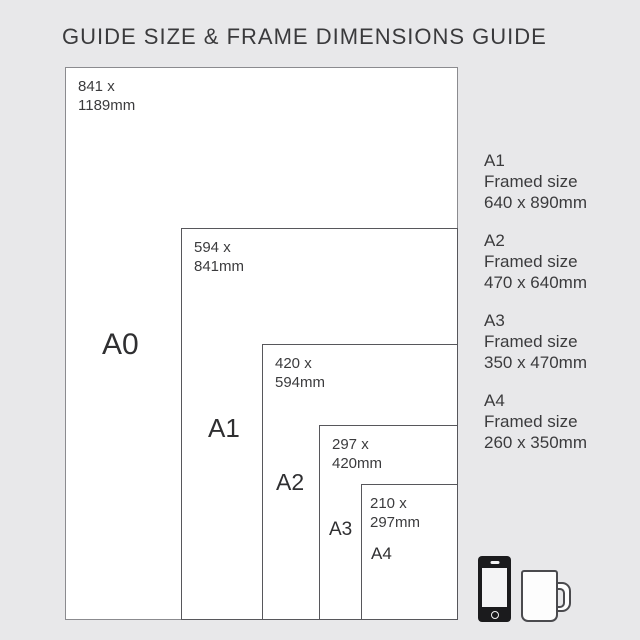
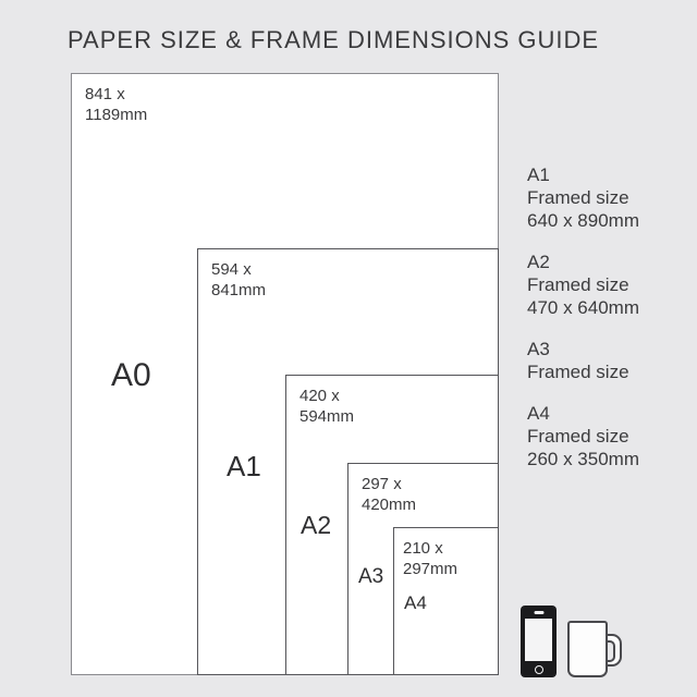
- GUIDE SIZE & FRAME DIMENSIONS GUIDE
+ PAPER SIZE & FRAME DIMENSIONS GUIDE
  841 x
  1189mm
  A0
  594 x
  841mm
  A1
  420 x
  594mm
  A2
  297 x
  420mm
  A3
  210 x
  297mm
  A4
  A1
  Framed size
  640 x 890mm
  A2
  Framed size
  470 x 640mm
  A3
  Framed size
- 350 x 470mm
  A4
  Framed size
  260 x 350mm
